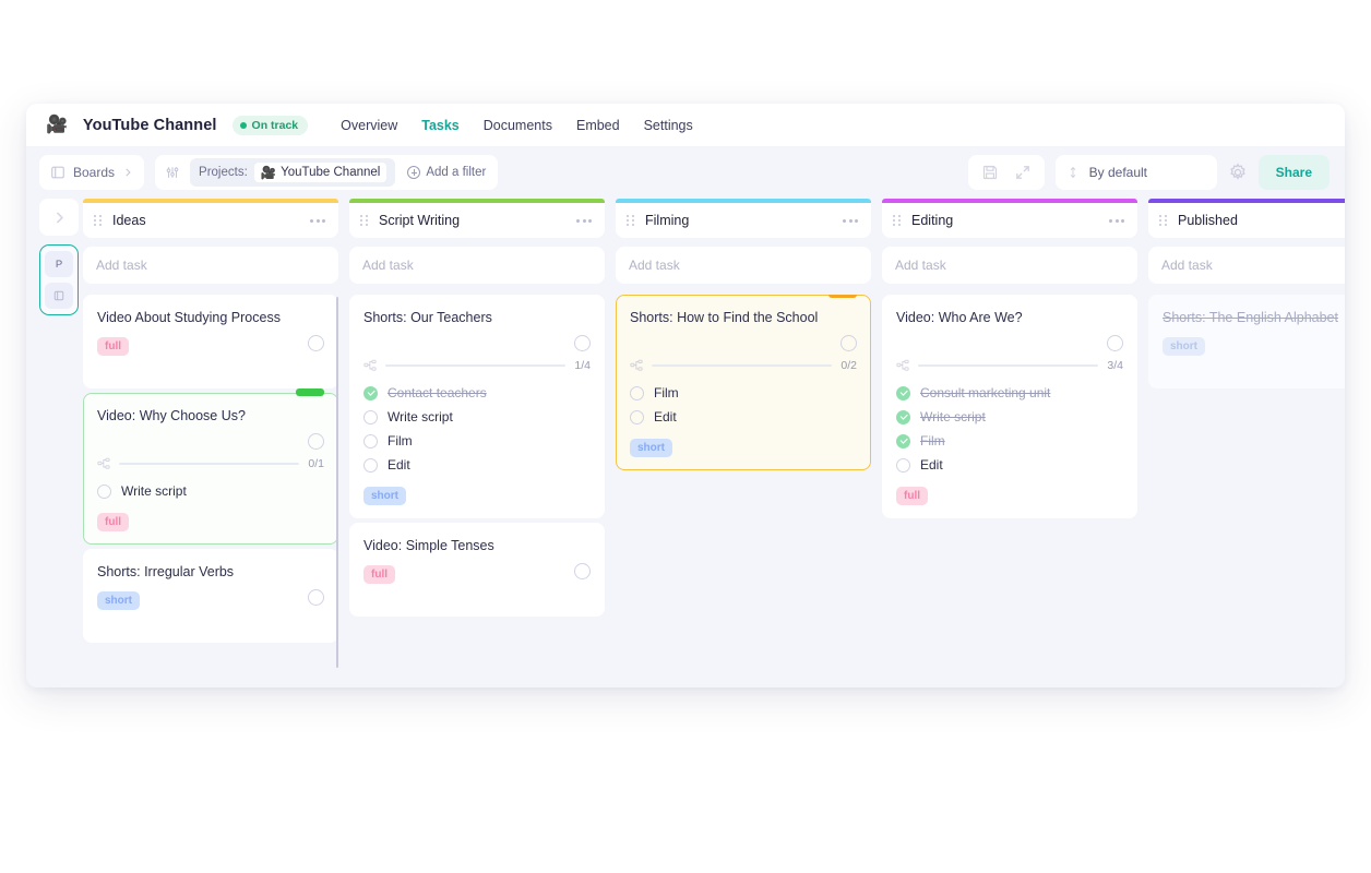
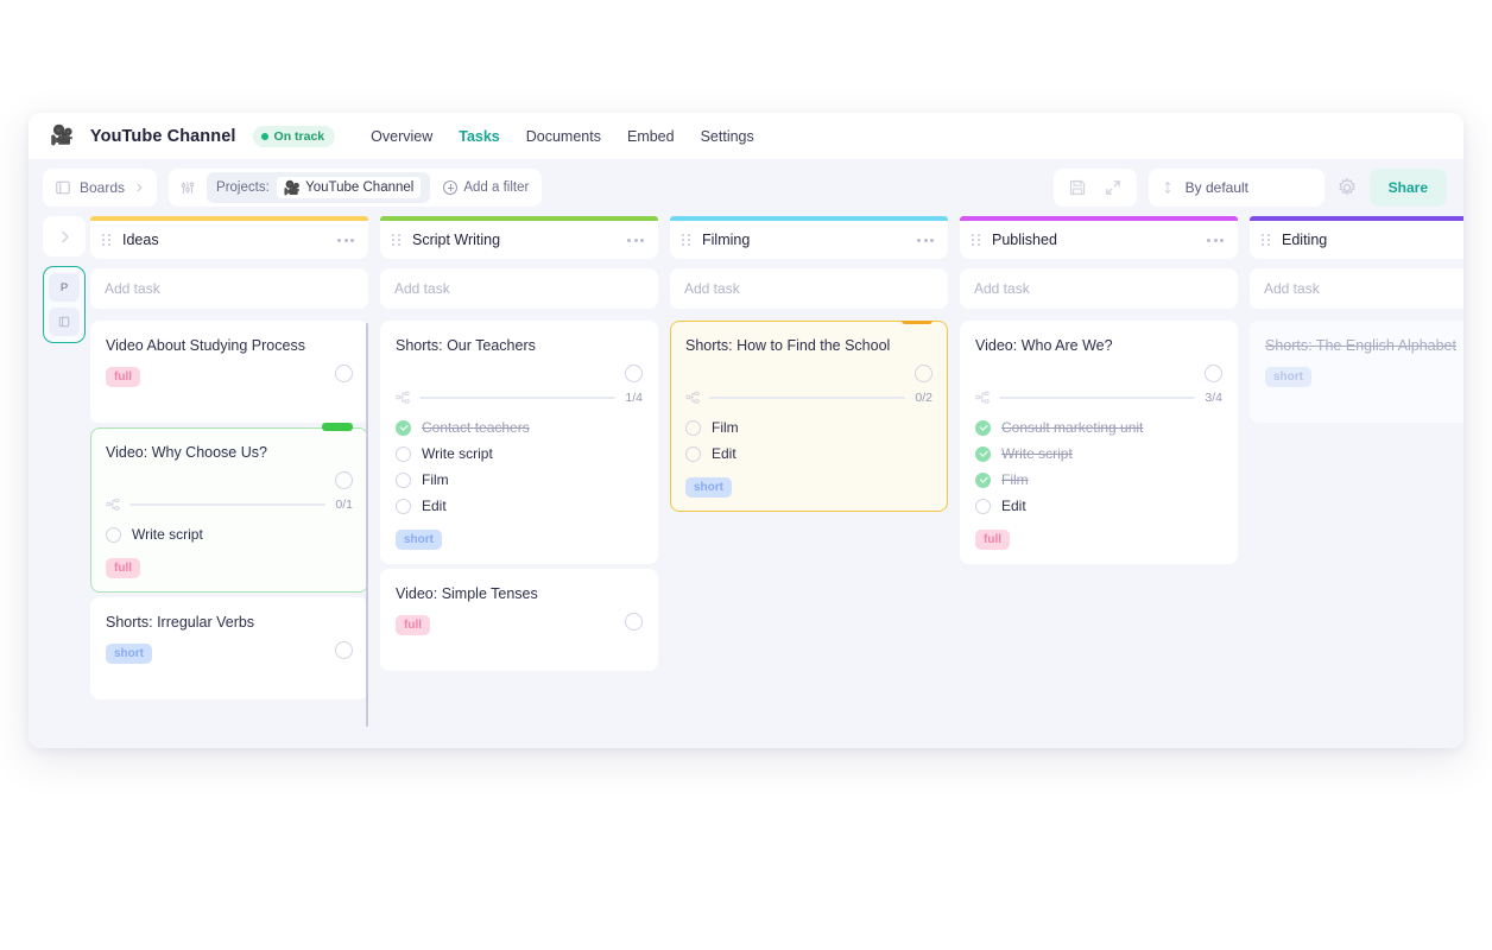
  🎥
  YouTube Channel
  On track
  Overview
  Tasks
  Documents
  Embed
  Settings
  Boards
  Projects:
  🎥
  YouTube Channel
  Add a filter
  By default
  Share
  P
  Ideas
  Add task
  Video About Studying Process
  full
  Video: Why Choose Us?
  0/1
  Write script
  full
  Shorts: Irregular Verbs
  short
  Script Writing
  Add task
  Shorts: Our Teachers
  1/4
  Contact teachers
  Write script
  Film
  Edit
  short
  Video: Simple Tenses
  full
  Filming
  Add task
  Shorts: How to Find the School
  0/2
  Film
  Edit
  short
- Editing
+ Published
  Add task
  Video: Who Are We?
  3/4
  Consult marketing unit
  Write script
  Film
  Edit
  full
- Published
+ Editing
  Add task
  Shorts: The English Alphabet
  short
